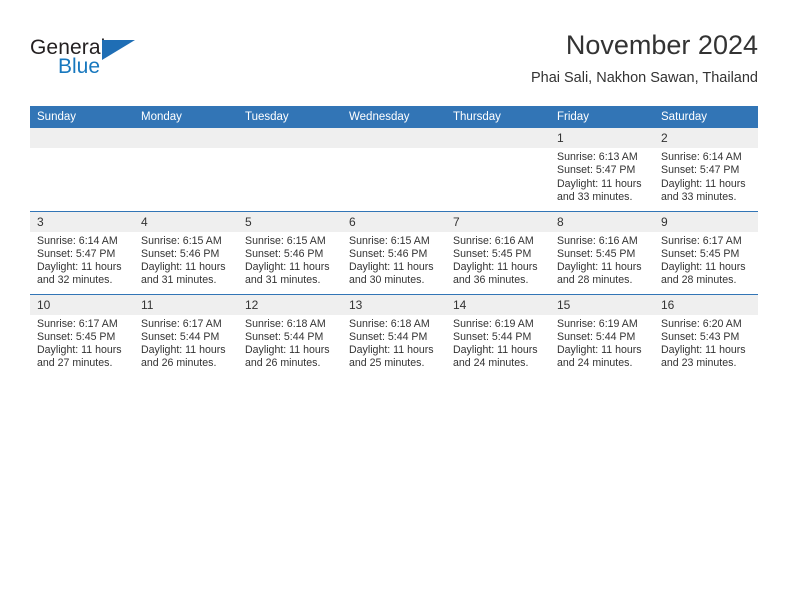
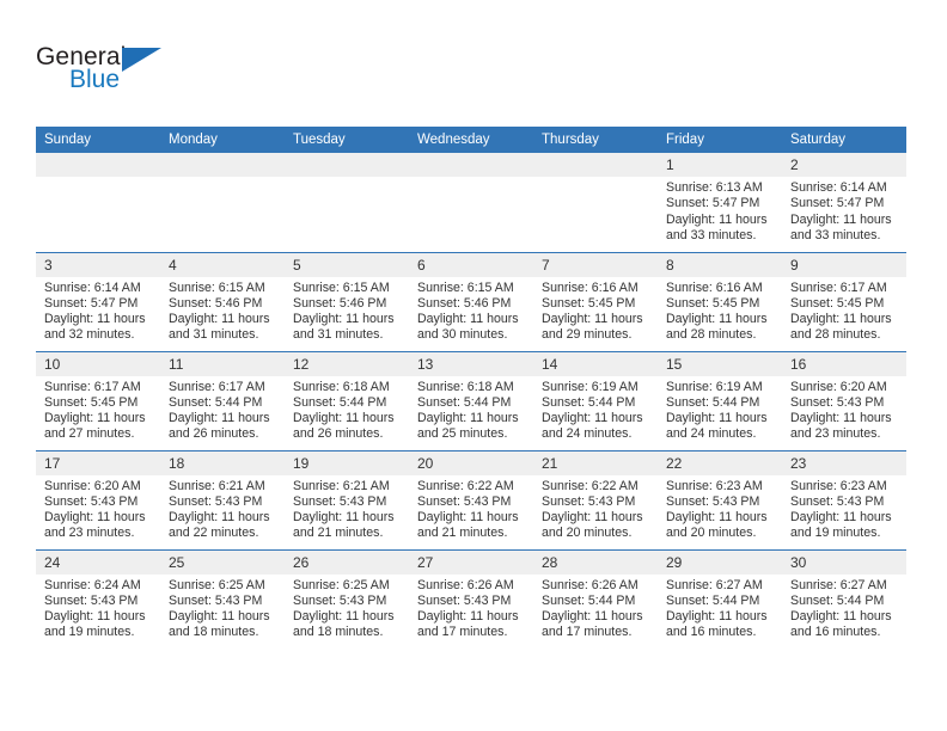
  General
  Blue
- November 2024
- Phai Sali, Nakhon Sawan, Thailand
  Sunday	Monday	Tuesday	Wednesday	Thursday	Friday	Saturday
  					1Sunrise: 6:13 AMSunset: 5:47 PMDaylight: 11 hours and 33 minutes.	2Sunrise: 6:14 AMSunset: 5:47 PMDaylight: 11 hours and 33 minutes.
- 3Sunrise: 6:14 AMSunset: 5:47 PMDaylight: 11 hours and 32 minutes.	4Sunrise: 6:15 AMSunset: 5:46 PMDaylight: 11 hours and 31 minutes.	5Sunrise: 6:15 AMSunset: 5:46 PMDaylight: 11 hours and 31 minutes.	6Sunrise: 6:15 AMSunset: 5:46 PMDaylight: 11 hours and 30 minutes.	7Sunrise: 6:16 AMSunset: 5:45 PMDaylight: 11 hours and 36 minutes.	8Sunrise: 6:16 AMSunset: 5:45 PMDaylight: 11 hours and 28 minutes.	9Sunrise: 6:17 AMSunset: 5:45 PMDaylight: 11 hours and 28 minutes.
+ 3Sunrise: 6:14 AMSunset: 5:47 PMDaylight: 11 hours and 32 minutes.	4Sunrise: 6:15 AMSunset: 5:46 PMDaylight: 11 hours and 31 minutes.	5Sunrise: 6:15 AMSunset: 5:46 PMDaylight: 11 hours and 31 minutes.	6Sunrise: 6:15 AMSunset: 5:46 PMDaylight: 11 hours and 30 minutes.	7Sunrise: 6:16 AMSunset: 5:45 PMDaylight: 11 hours and 29 minutes.	8Sunrise: 6:16 AMSunset: 5:45 PMDaylight: 11 hours and 28 minutes.	9Sunrise: 6:17 AMSunset: 5:45 PMDaylight: 11 hours and 28 minutes.
  10Sunrise: 6:17 AMSunset: 5:45 PMDaylight: 11 hours and 27 minutes.	11Sunrise: 6:17 AMSunset: 5:44 PMDaylight: 11 hours and 26 minutes.	12Sunrise: 6:18 AMSunset: 5:44 PMDaylight: 11 hours and 26 minutes.	13Sunrise: 6:18 AMSunset: 5:44 PMDaylight: 11 hours and 25 minutes.	14Sunrise: 6:19 AMSunset: 5:44 PMDaylight: 11 hours and 24 minutes.	15Sunrise: 6:19 AMSunset: 5:44 PMDaylight: 11 hours and 24 minutes.	16Sunrise: 6:20 AMSunset: 5:43 PMDaylight: 11 hours and 23 minutes.
+ 17Sunrise: 6:20 AMSunset: 5:43 PMDaylight: 11 hours and 23 minutes.	18Sunrise: 6:21 AMSunset: 5:43 PMDaylight: 11 hours and 22 minutes.	19Sunrise: 6:21 AMSunset: 5:43 PMDaylight: 11 hours and 21 minutes.	20Sunrise: 6:22 AMSunset: 5:43 PMDaylight: 11 hours and 21 minutes.	21Sunrise: 6:22 AMSunset: 5:43 PMDaylight: 11 hours and 20 minutes.	22Sunrise: 6:23 AMSunset: 5:43 PMDaylight: 11 hours and 20 minutes.	23Sunrise: 6:23 AMSunset: 5:43 PMDaylight: 11 hours and 19 minutes.
+ 24Sunrise: 6:24 AMSunset: 5:43 PMDaylight: 11 hours and 19 minutes.	25Sunrise: 6:25 AMSunset: 5:43 PMDaylight: 11 hours and 18 minutes.	26Sunrise: 6:25 AMSunset: 5:43 PMDaylight: 11 hours and 18 minutes.	27Sunrise: 6:26 AMSunset: 5:43 PMDaylight: 11 hours and 17 minutes.	28Sunrise: 6:26 AMSunset: 5:44 PMDaylight: 11 hours and 17 minutes.	29Sunrise: 6:27 AMSunset: 5:44 PMDaylight: 11 hours and 16 minutes.	30Sunrise: 6:27 AMSunset: 5:44 PMDaylight: 11 hours and 16 minutes.
